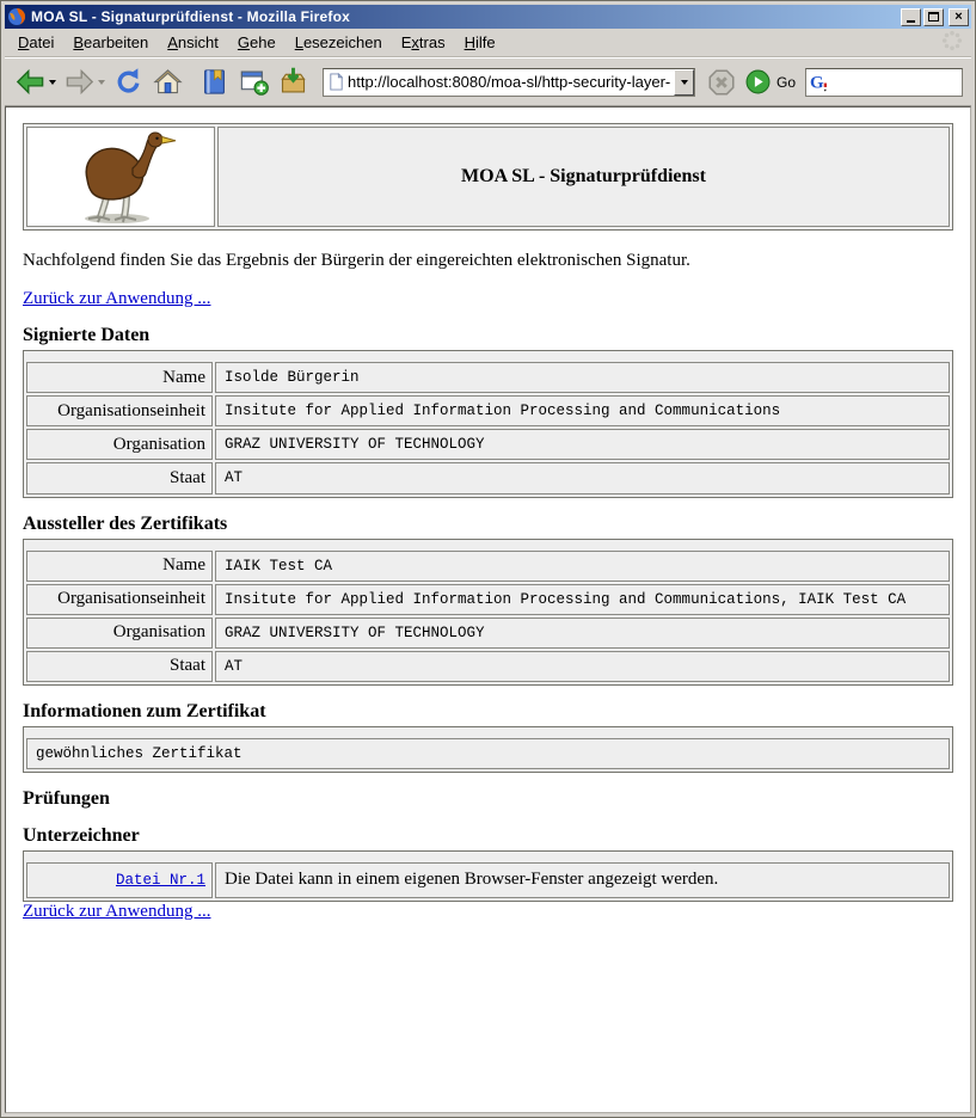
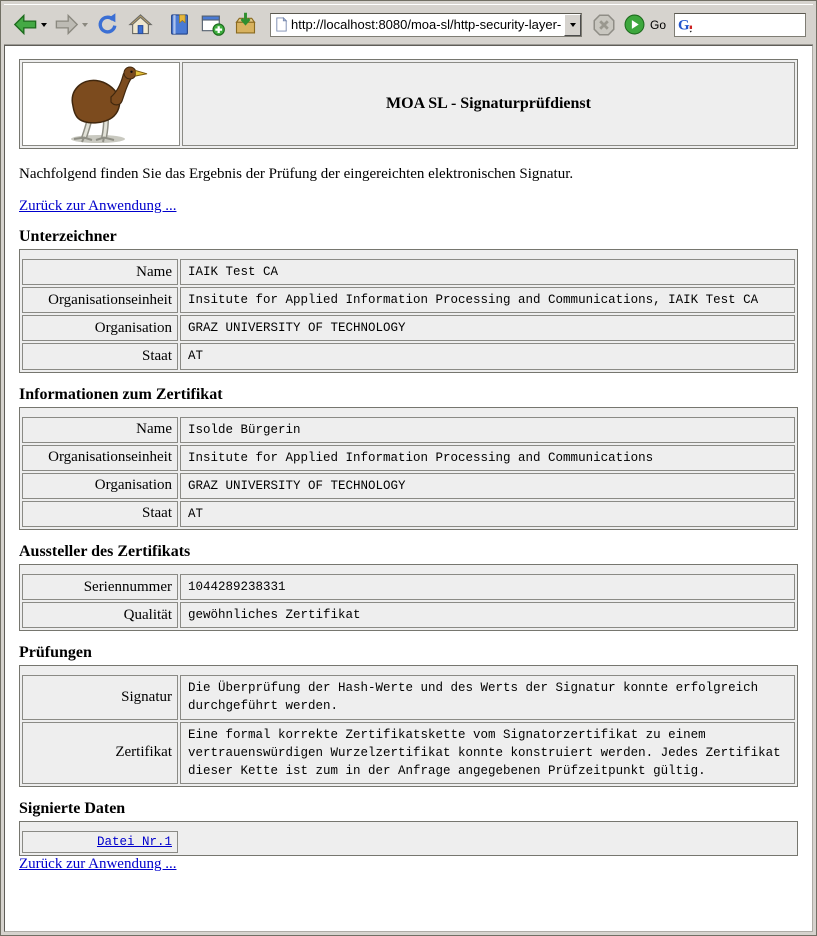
- MOA SL - Signaturprüfdienst - Mozilla Firefox
- ×
- Datei
- Bearbeiten
- Ansicht
- Gehe
- Lesezeichen
- Extras
- Hilfe
  http://localhost:8080/moa-sl/http-security-layer-
  Go
  G
  MOA SL - Signaturprüfdienst
- Nachfolgend finden Sie das Ergebnis der Bürgerin der eingereichten elektronischen Signatur.
+ Nachfolgend finden Sie das Ergebnis der Prüfung der eingereichten elektronischen Signatur.
  Zurück zur Anwendung ...
- Signierte Daten
+ Unterzeichner
  Name
- Isolde Bürgerin
+ IAIK Test CA
  Organisationseinheit
- Insitute for Applied Information Processing and Communications
+ Insitute for Applied Information Processing and Communications, IAIK Test CA
  Organisation
  GRAZ UNIVERSITY OF TECHNOLOGY
  Staat
  AT
- Aussteller des Zertifikats
+ Informationen zum Zertifikat
  Name
- IAIK Test CA
+ Isolde Bürgerin
  Organisationseinheit
- Insitute for Applied Information Processing and Communications, IAIK Test CA
+ Insitute for Applied Information Processing and Communications
  Organisation
  GRAZ UNIVERSITY OF TECHNOLOGY
  Staat
  AT
- Informationen zum Zertifikat
+ Aussteller des Zertifikats
+ Seriennummer
+ 1044289238331
+ Qualität
  gewöhnliches Zertifikat
  Prüfungen
+ Signatur
+ Die Überprüfung der Hash-Werte und des Werts der Signatur konnte erfolgreich durchgeführt werden.
+ Zertifikat
+ Eine formal korrekte Zertifikatskette vom Signatorzertifikat zu einem vertrauenswürdigen Wurzelzertifikat konnte konstruiert werden. Jedes Zertifikat dieser Kette ist zum in der Anfrage angegebenen Prüfzeitpunkt gültig.
- Unterzeichner
+ Signierte Daten
  Datei Nr.1
- Die Datei kann in einem eigenen Browser-Fenster angezeigt werden.
  Zurück zur Anwendung ...
